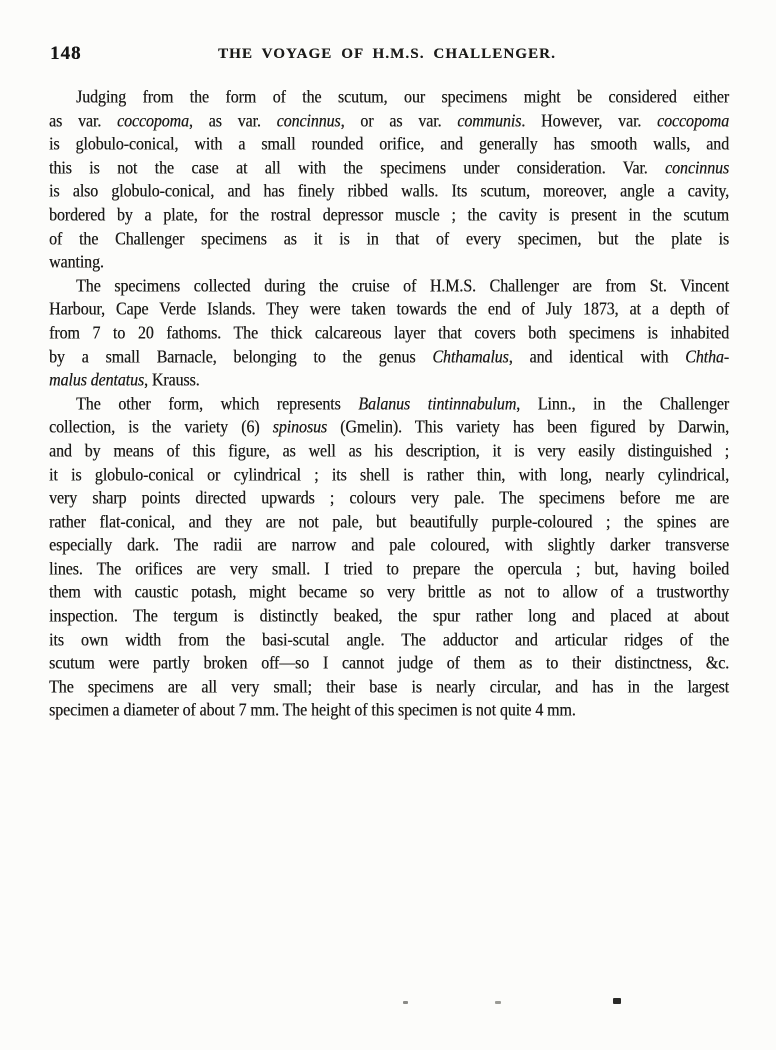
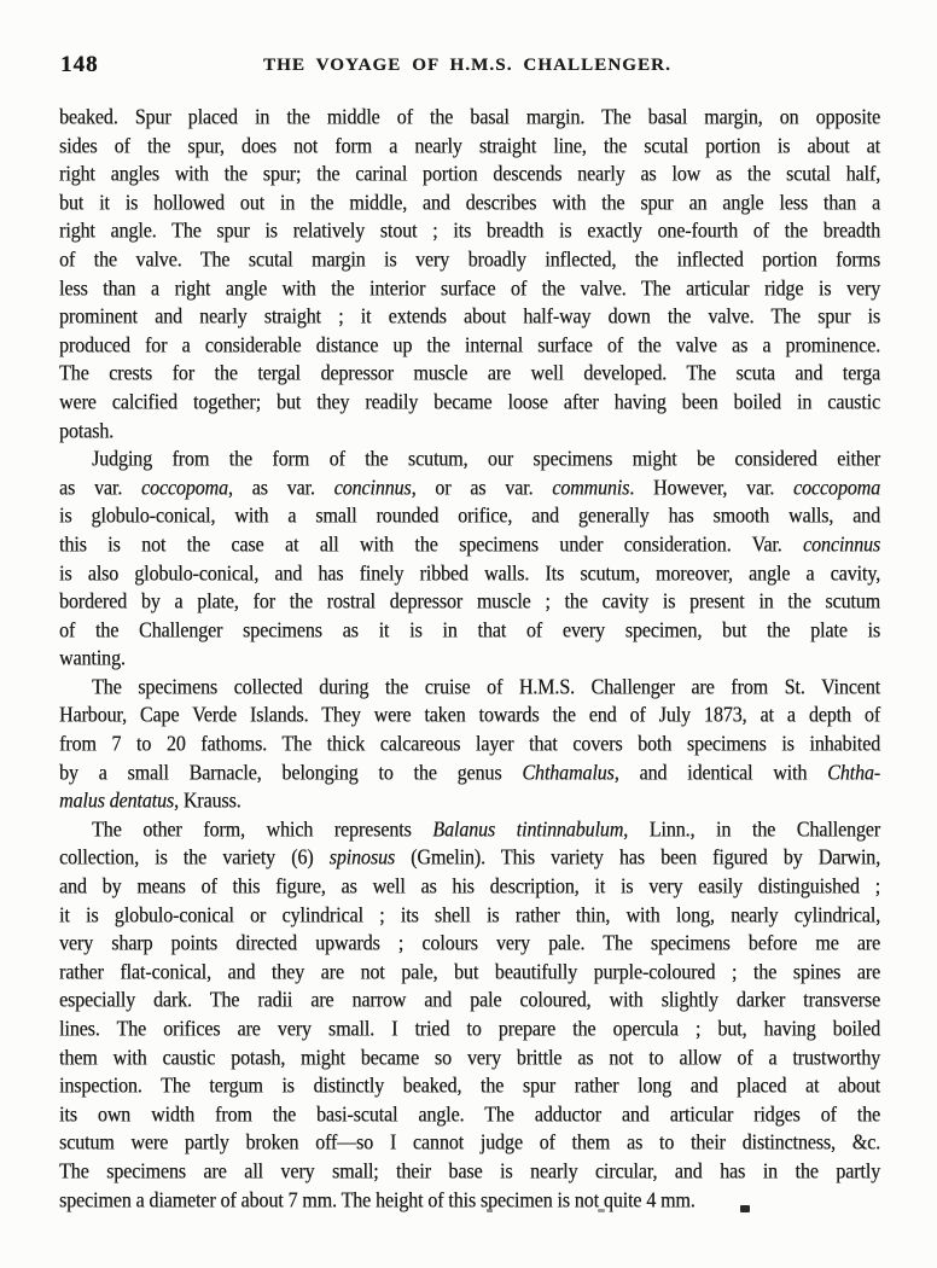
  148
  THE VOYAGE OF H.M.S. CHALLENGER.
+ beaked. Spur placed in the middle of the basal margin. The basal margin, on opposite
+ sides of the spur, does not form a nearly straight line, the scutal portion is about at
+ right angles with the spur; the carinal portion descends nearly as low as the scutal half,
+ but it is hollowed out in the middle, and describes with the spur an angle less than a
+ right angle. The spur is relatively stout ; its breadth is exactly one-fourth of the breadth
+ of the valve. The scutal margin is very broadly inflected, the inflected portion forms
+ less than a right angle with the interior surface of the valve. The articular ridge is very
+ prominent and nearly straight ; it extends about half-way down the valve. The spur is
+ produced for a considerable distance up the internal surface of the valve as a prominence.
+ The crests for the tergal depressor muscle are well developed. The scuta and terga
+ were calcified together; but they readily became loose after having been boiled in caustic
+ potash.
  Judging from the form of the scutum, our specimens might be considered either
  as var. coccopoma, as var. concinnus, or as var. communis. However, var. coccopoma
  is globulo-conical, with a small rounded orifice, and generally has smooth walls, and
  this is not the case at all with the specimens under consideration. Var. concinnus
  is also globulo-conical, and has finely ribbed walls. Its scutum, moreover, angle a cavity,
  bordered by a plate, for the rostral depressor muscle ; the cavity is present in the scutum
  of the Challenger specimens as it is in that of every specimen, but the plate is
  wanting.
  The specimens collected during the cruise of H.M.S. Challenger are from St. Vincent
  Harbour, Cape Verde Islands. They were taken towards the end of July 1873, at a depth of
  from 7 to 20 fathoms. The thick calcareous layer that covers both specimens is inhabited
  by a small Barnacle, belonging to the genus Chthamalus, and identical with Chtha-
  malus dentatus, Krauss.
  The other form, which represents Balanus tintinnabulum, Linn., in the Challenger
  collection, is the variety (6) spinosus (Gmelin). This variety has been figured by Darwin,
  and by means of this figure, as well as his description, it is very easily distinguished ;
  it is globulo-conical or cylindrical ; its shell is rather thin, with long, nearly cylindrical,
  very sharp points directed upwards ; colours very pale. The specimens before me are
  rather flat-conical, and they are not pale, but beautifully purple-coloured ; the spines are
  especially dark. The radii are narrow and pale coloured, with slightly darker transverse
  lines. The orifices are very small. I tried to prepare the opercula ; but, having boiled
  them with caustic potash, might became so very brittle as not to allow of a trustworthy
  inspection. The tergum is distinctly beaked, the spur rather long and placed at about
  its own width from the basi-scutal angle. The adductor and articular ridges of the
  scutum were partly broken off—so I cannot judge of them as to their distinctness, &c.
- The specimens are all very small; their base is nearly circular, and has in the largest
+ The specimens are all very small; their base is nearly circular, and has in the partly
  specimen a diameter of about 7 mm. The height of this specimen is not quite 4 mm.
